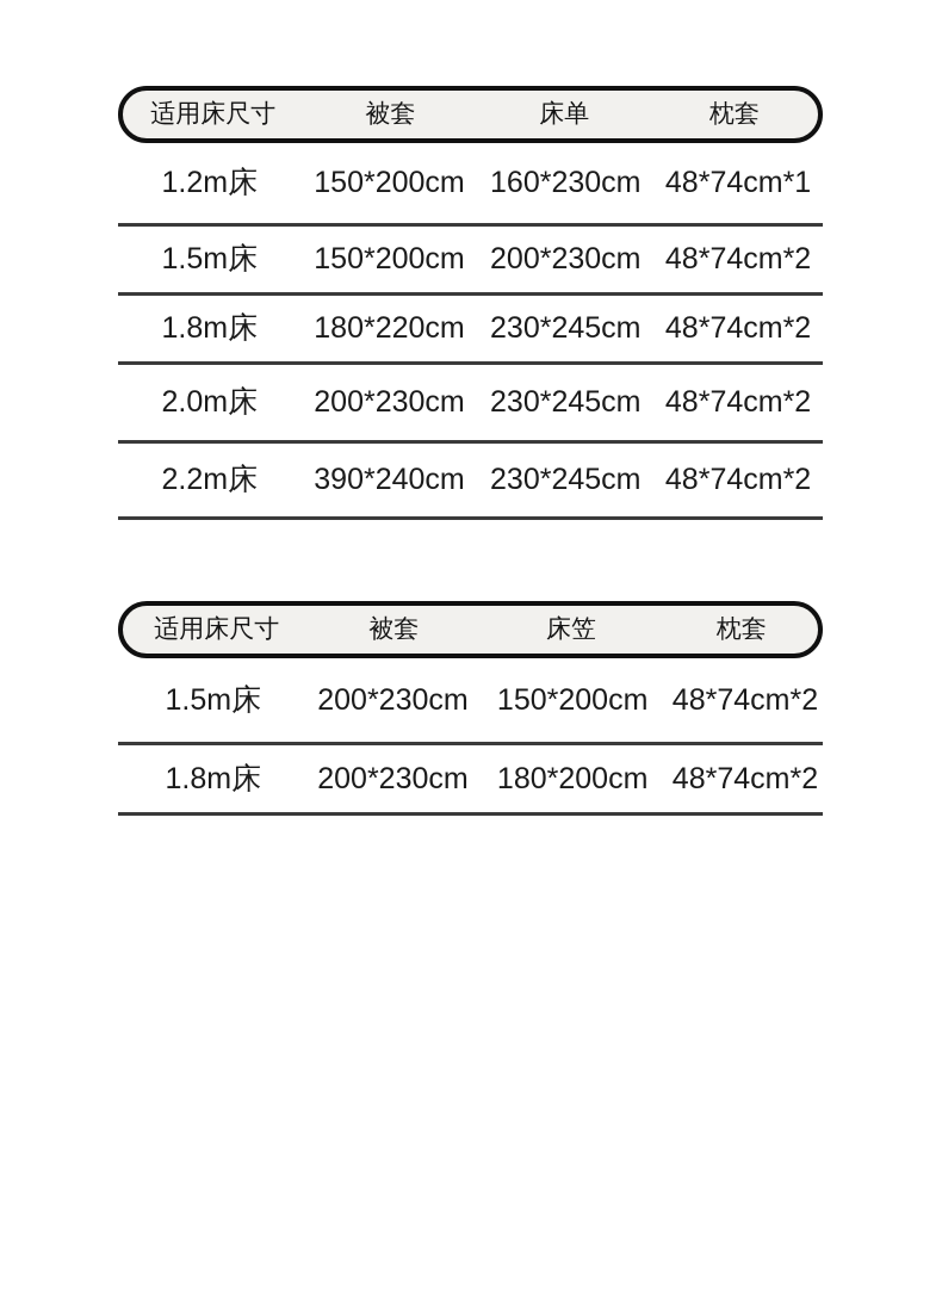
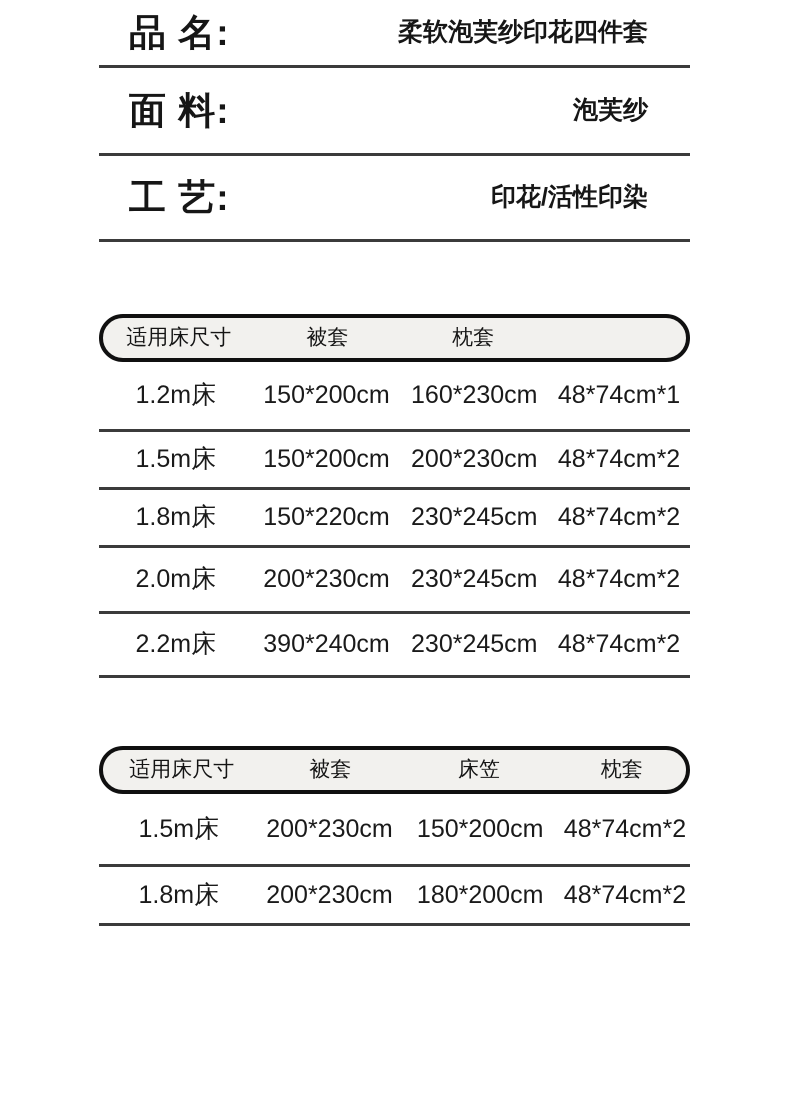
+ 品 名:
+ 柔软泡芙纱印花四件套
+ 面 料:
+ 泡芙纱
+ 工 艺:
+ 印花/活性印染
  适用床尺寸
  被套
- 床单
  枕套
  1.2m床
  150*200cm
  160*230cm
  48*74cm*1
  1.5m床
  150*200cm
  200*230cm
  48*74cm*2
  1.8m床
- 180*220cm
+ 150*220cm
  230*245cm
  48*74cm*2
  2.0m床
  200*230cm
  230*245cm
  48*74cm*2
  2.2m床
  390*240cm
  230*245cm
  48*74cm*2
  适用床尺寸
  被套
  床笠
  枕套
  1.5m床
  200*230cm
  150*200cm
  48*74cm*2
  1.8m床
  200*230cm
  180*200cm
  48*74cm*2
